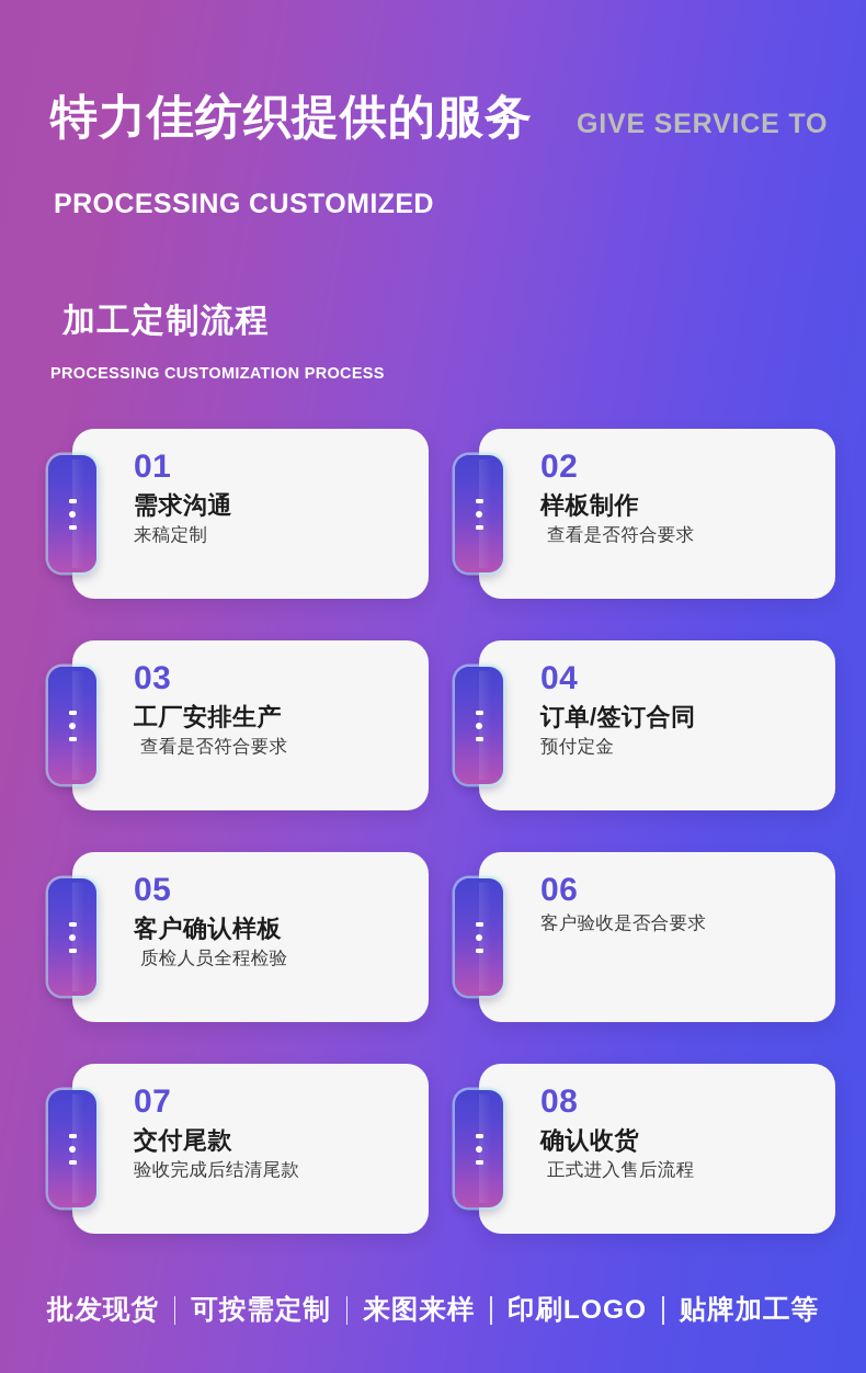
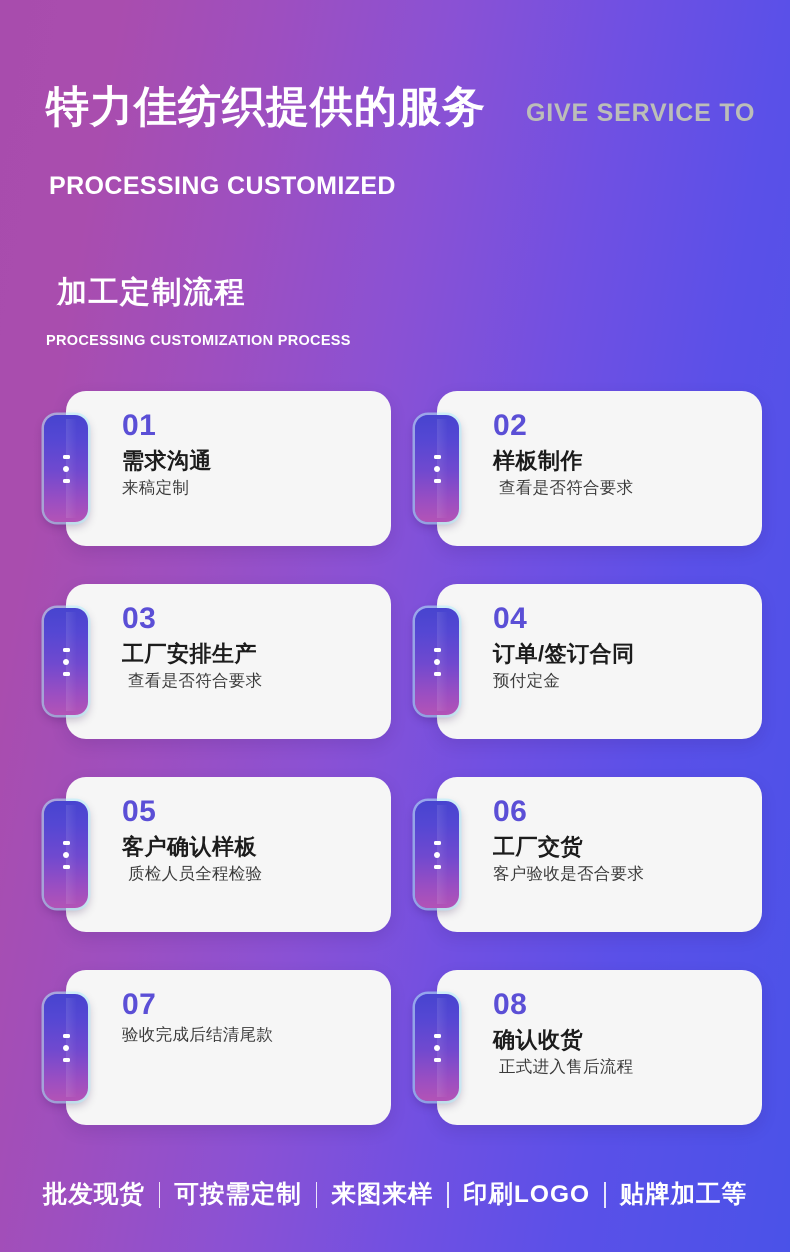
  特力佳纺织提供的服务
  GIVE SERVICE TO
  PROCESSING CUSTOMIZED
  加工定制流程
  PROCESSING CUSTOMIZATION PROCESS
  01
  需求沟通
  来稿定制
  02
  样板制作
  查看是否符合要求
  03
  工厂安排生产
  查看是否符合要求
  04
  订单/签订合同
  预付定金
  05
  客户确认样板
  质检人员全程检验
  06
+ 工厂交货
  客户验收是否合要求
  07
- 交付尾款
  验收完成后结清尾款
  08
  确认收货
  正式进入售后流程
  批发现货
  可按需定制
  来图来样
  印刷LOGO
  贴牌加工等
